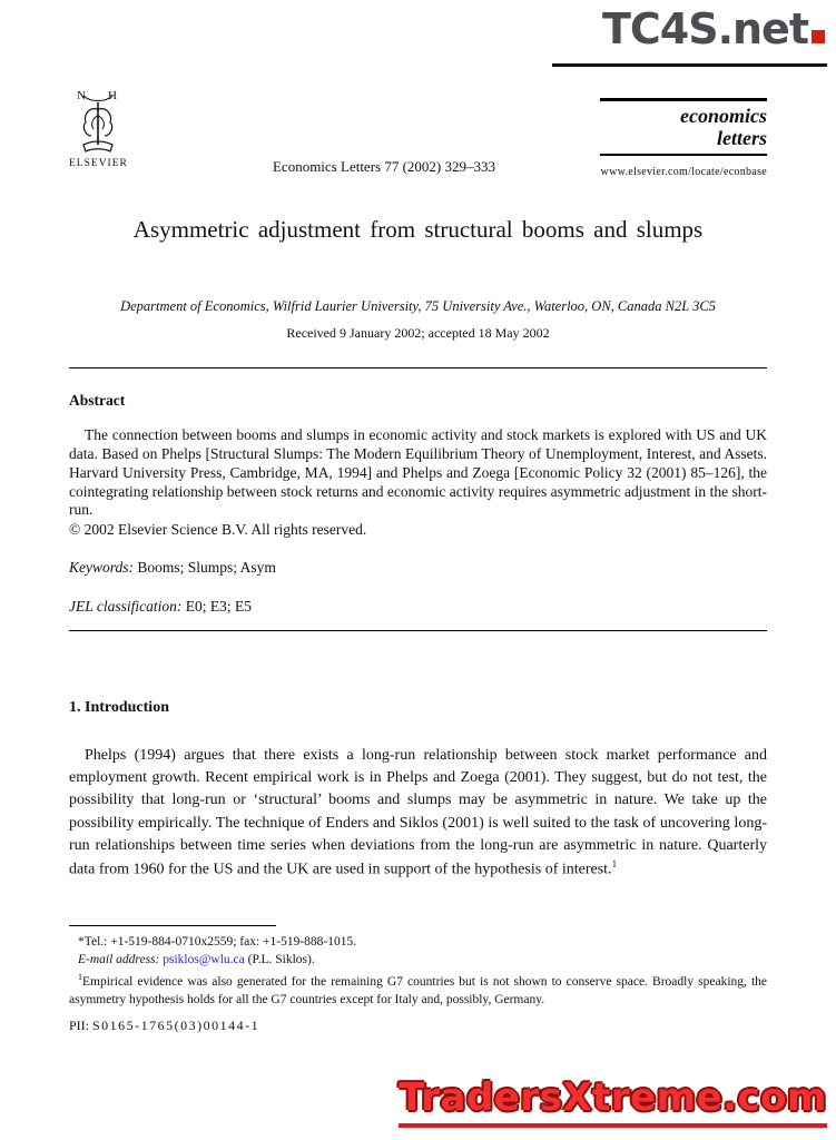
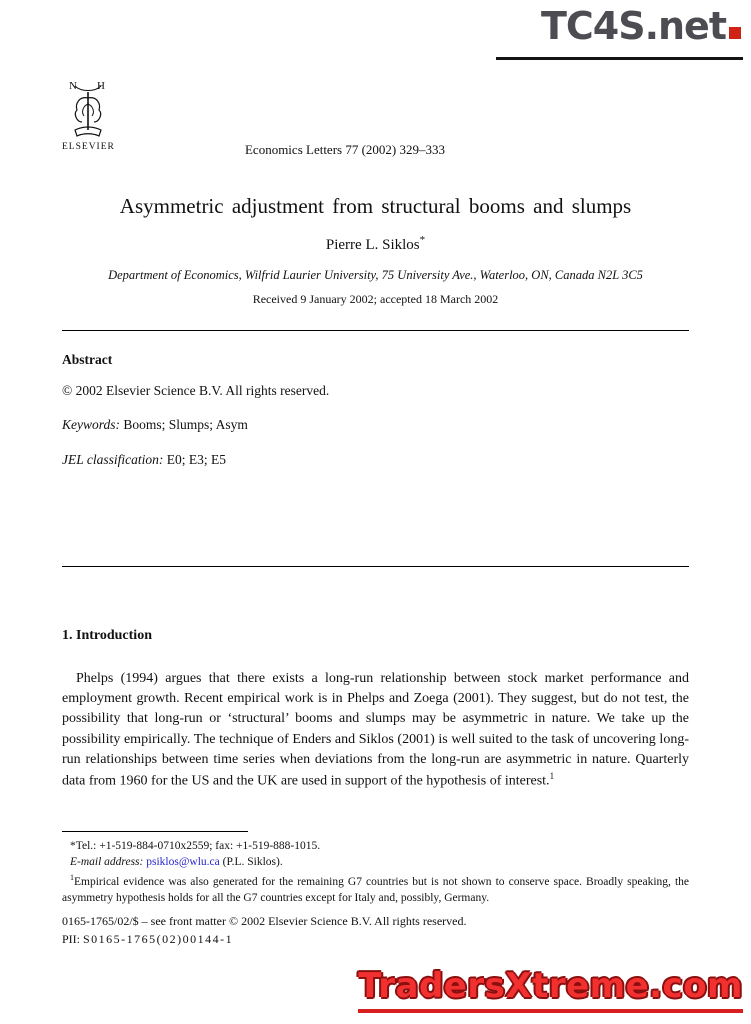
  TC4S.net
  N
  ELSEVIER
  Economics Letters 77 (2002) 329–333
- economics
- letters
- www.elsevier.com/locate/econbase
  Asymmetric adjustment from structural booms and slumps
+ Pierre L. Siklos*
  Department of Economics, Wilfrid Laurier University, 75 University Ave., Waterloo, ON, Canada N2L 3C5
- Received 9 January 2002; accepted 18 May 2002
+ Received 9 January 2002; accepted 18 March 2002
  Abstract
- The connection between booms and slumps in economic activity and stock markets is explored with US and UK data. Based on Phelps [Structural Slumps: The Modern Equilibrium Theory of Unemployment, Interest, and Assets. Harvard University Press, Cambridge, MA, 1994] and Phelps and Zoega [Economic Policy 32 (2001) 85–126], the cointegrating relationship between stock returns and economic activity requires asymmetric adjustment in the short-run.
  © 2002 Elsevier Science B.V. All rights reserved.
  Keywords: Booms; Slumps; Asym
  JEL classification: E0; E3; E5
  1. Introduction
  Phelps (1994) argues that there exists a long-run relationship between stock market performance and employment growth. Recent empirical work is in Phelps and Zoega (2001). They suggest, but do not test, the possibility that long-run or ‘structural’ booms and slumps may be asymmetric in nature. We take up the possibility empirically. The technique of Enders and Siklos (2001) is well suited to the task of uncovering long-run relationships between time series when deviations from the long-run are asymmetric in nature. Quarterly data from 1960 for the US and the UK are used in support of the hypothesis of interest.1
  *Tel.: +1-519-884-0710x2559; fax: +1-519-888-1015.
  E-mail address: psiklos@wlu.ca (P.L. Siklos).
  1Empirical evidence was also generated for the remaining G7 countries but is not shown to conserve space. Broadly speaking, the asymmetry hypothesis holds for all the G7 countries except for Italy and, possibly, Germany.
+ 0165-1765/02/$ – see front matter © 2002 Elsevier Science B.V. All rights reserved.
- PII: S0165-1765(03)00144-1
+ PII: S0165-1765(02)00144-1
  TradersXtreme.com
